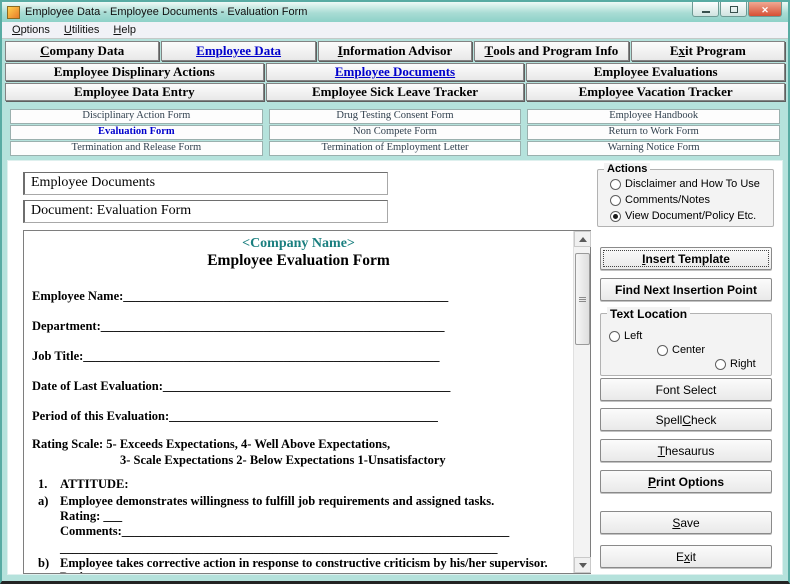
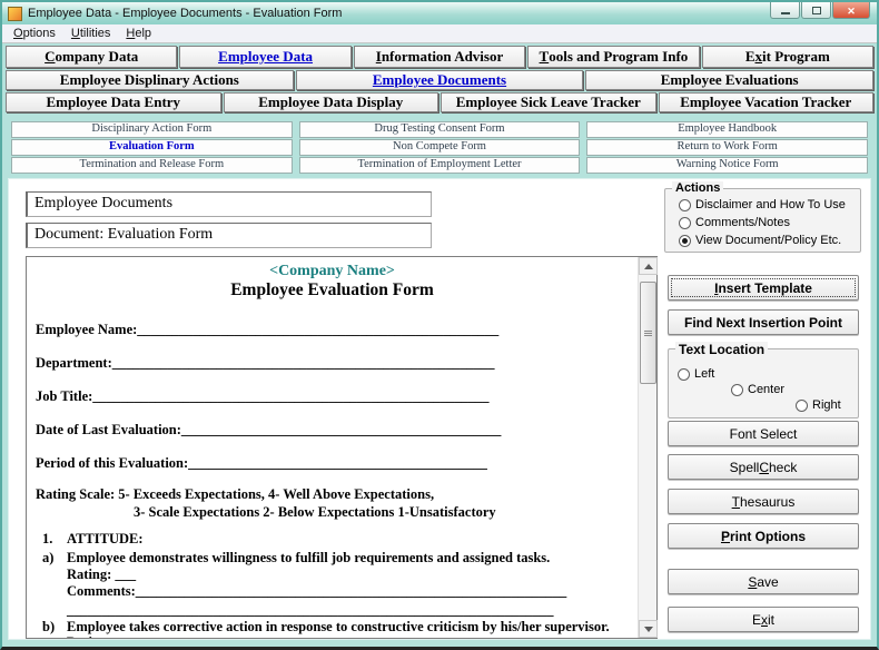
  Employee Data - Employee Documents - Evaluation Form
  Options
  Utilities
  Help
  C
  ompany Data
  E
  mployee Data
  I
  nformation Advisor
  T
  ools and Program Info
  E
  x
  it Program
  Employee Displinary Actions
  Employee Documents
  Employee Evaluations
  Employee Data Entry
+ Employee Data Display
  Employee Sick Leave Tracker
  Employee Vacation Tracker
  Disciplinary Action Form
  Drug Testing Consent Form
  Employee Handbook
  Evaluation Form
  Non Compete Form
  Return to Work Form
  Termination and Release Form
  Termination of Employment Letter
  Warning Notice Form
  Employee Documents
  Document: Evaluation Form
  <Company Name>
  Employee Evaluation Form
  Employee Name:____________________________________________________
  Department:_______________________________________________________
  Job Title:_________________________________________________________
  Date of Last Evaluation:______________________________________________
  Period of this Evaluation:___________________________________________
  Rating Scale: 5- Exceeds Expectations, 4- Well Above Expectations,
  3- Scale Expectations 2- Below Expectations 1-Unsatisfactory
  1. ATTITUDE:
  a) Employee demonstrates willingness to fulfill job requirements and assigned tasks.
  Rating: ___
  Comments:______________________________________________________________
  ______________________________________________________________________
  b) Employee takes corrective action in response to constructive criticism by his/her supervisor.
  Actions
  Disclaimer and How To Use
  Comments/Notes
  View Document/Policy Etc.
  I
  nsert Template
  Find Next Insertion Point
  Text Location
  Left
  Center
  Right
  Font Select
  Spell
  C
  heck
  T
  hesaurus
  P
  rint Options
  S
  ave
  E
  x
  it
